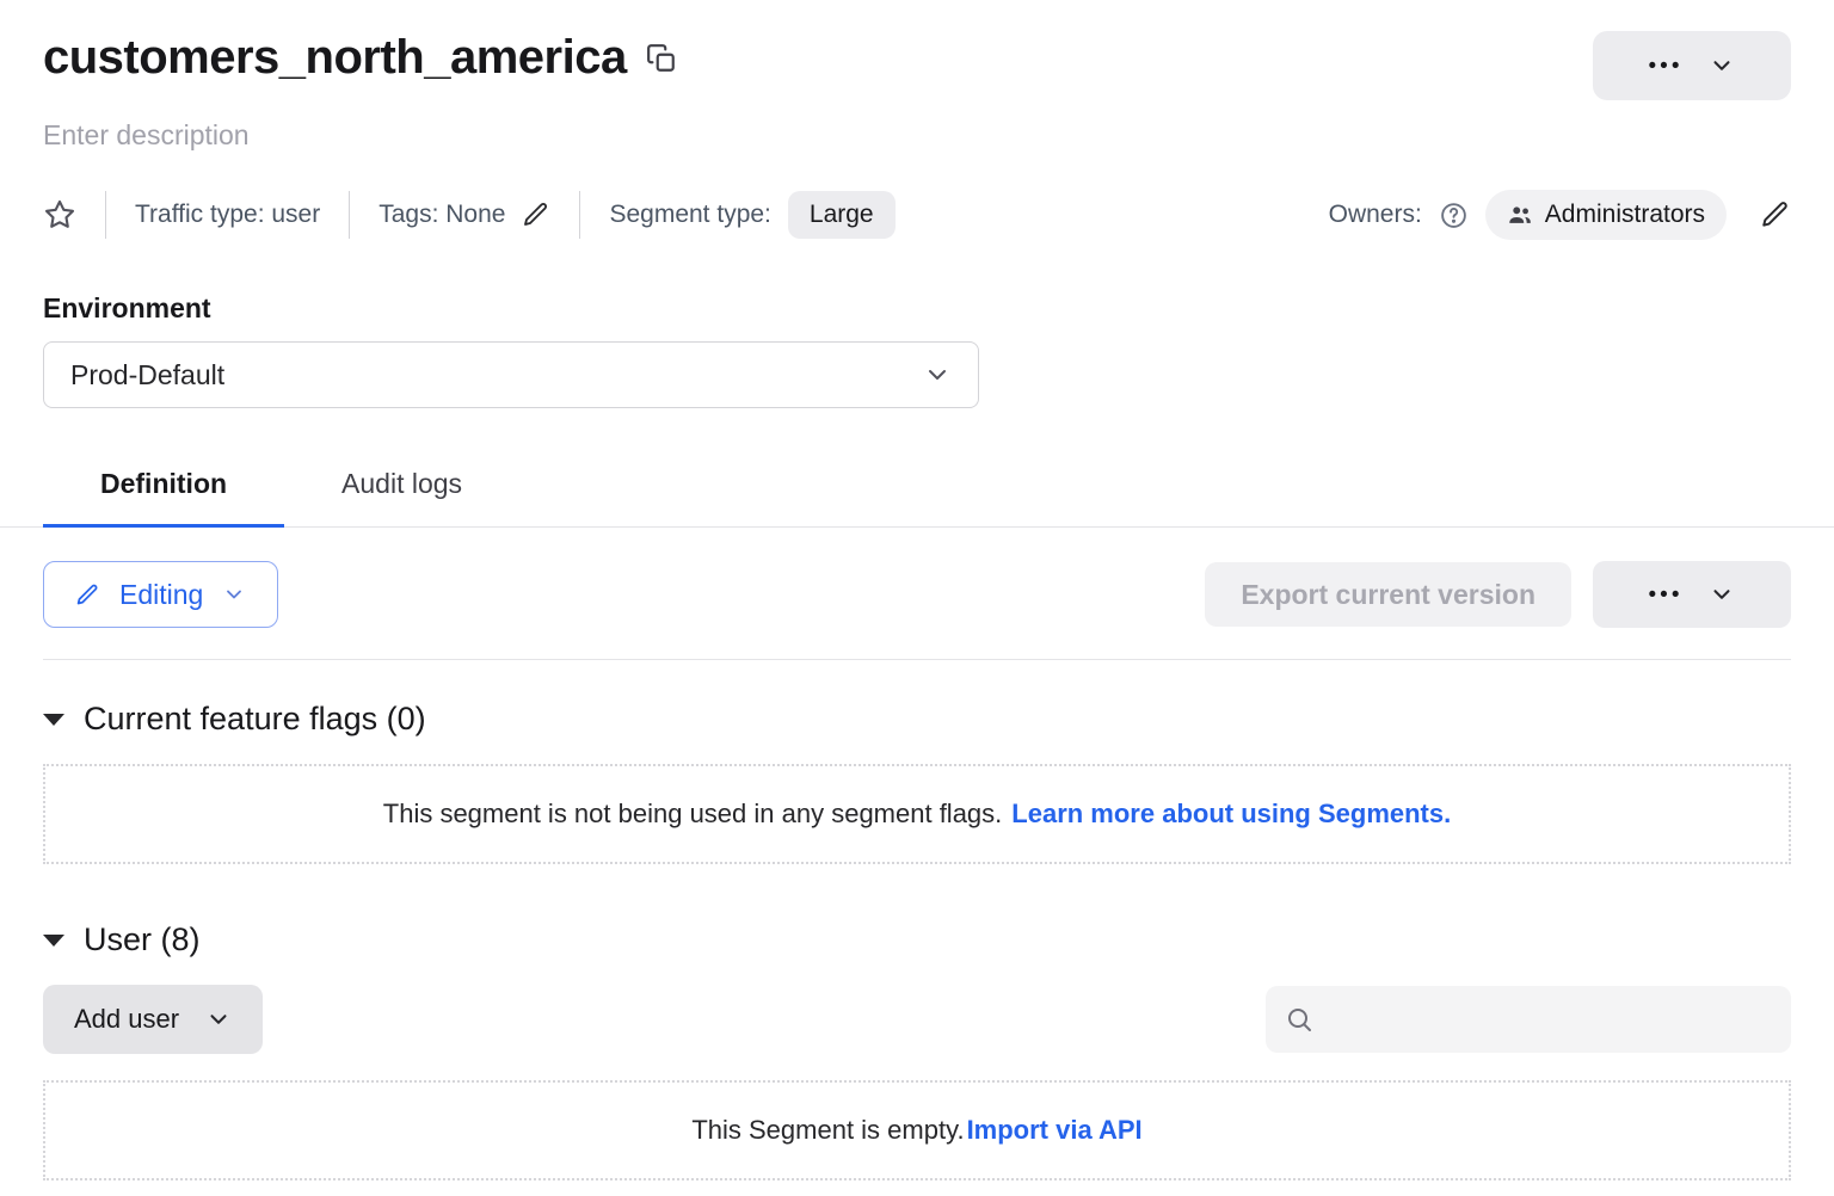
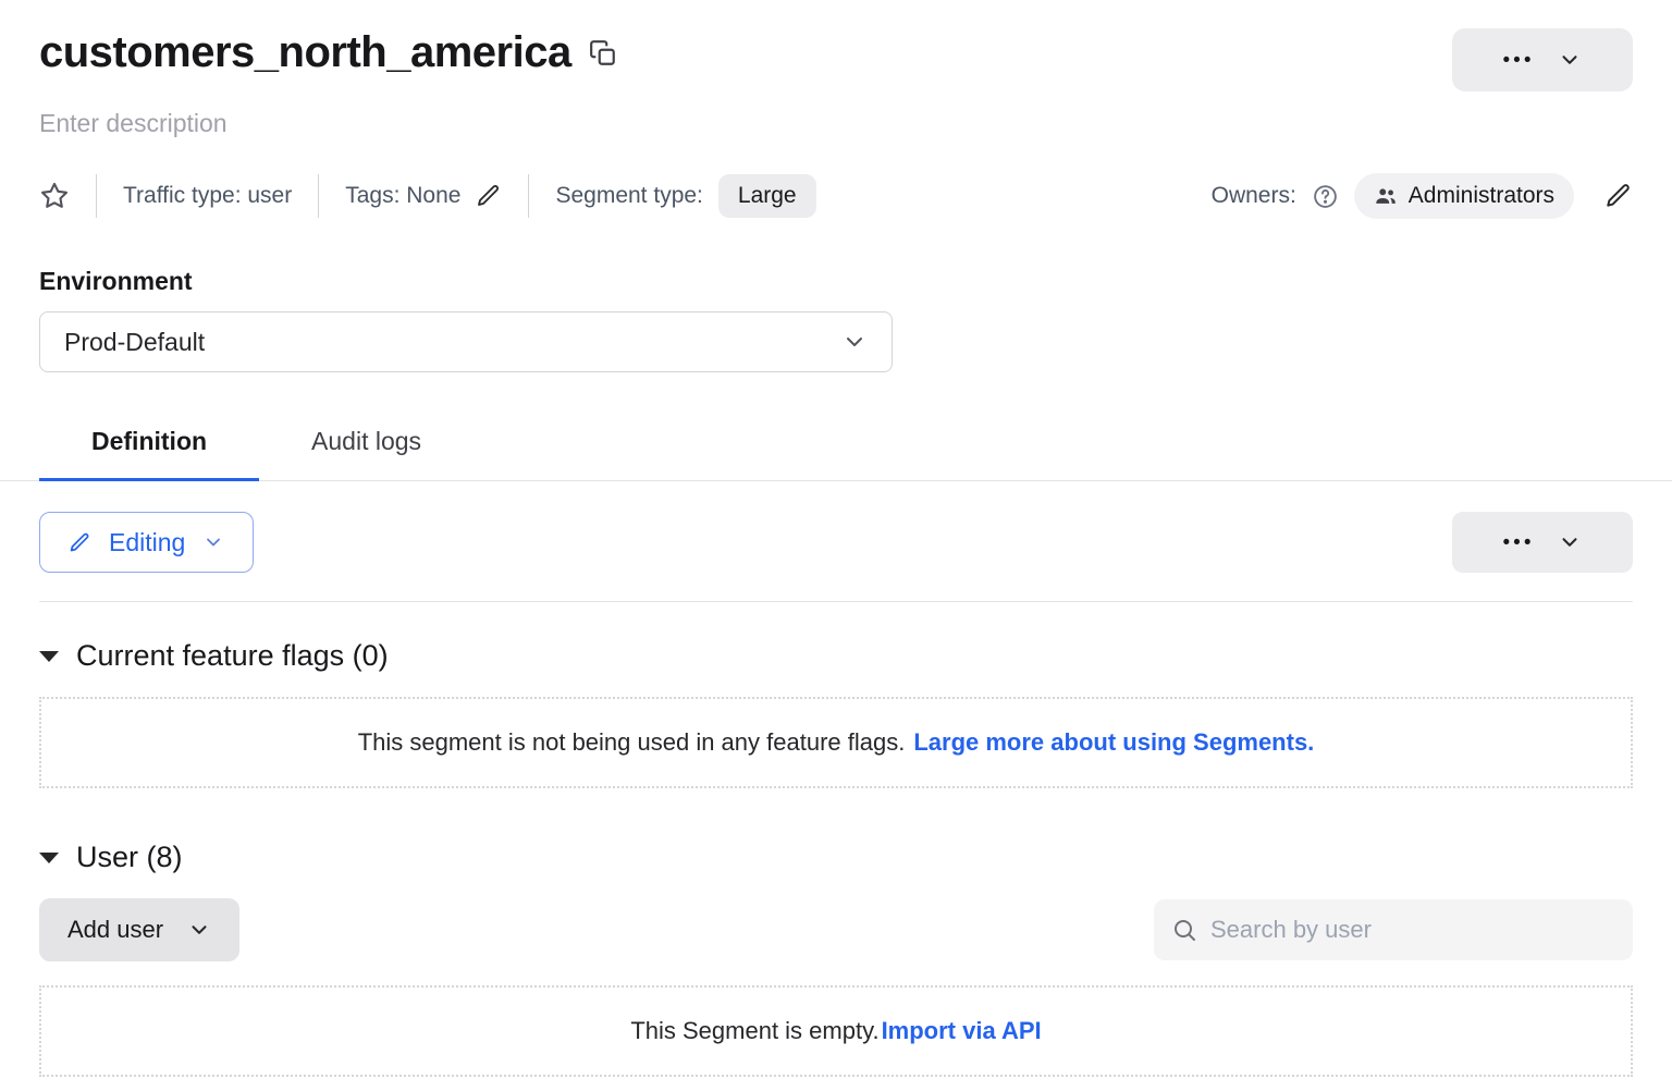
  customers_north_america
  •••
  Enter description
  Traffic type: user
  Tags: None
  Segment type:
  Large
  Owners:
  Administrators
  Environment
  Prod-Default
  Definition
  Audit logs
  Editing
- Export current version
  •••
  Current feature flags (0)
- This segment is not being used in any segment flags.
+ This segment is not being used in any feature flags.
- Learn more about using Segments.
+ Large more about using Segments.
  User (8)
  Add user
+ Search by user
  This Segment is empty.
  Import via API
